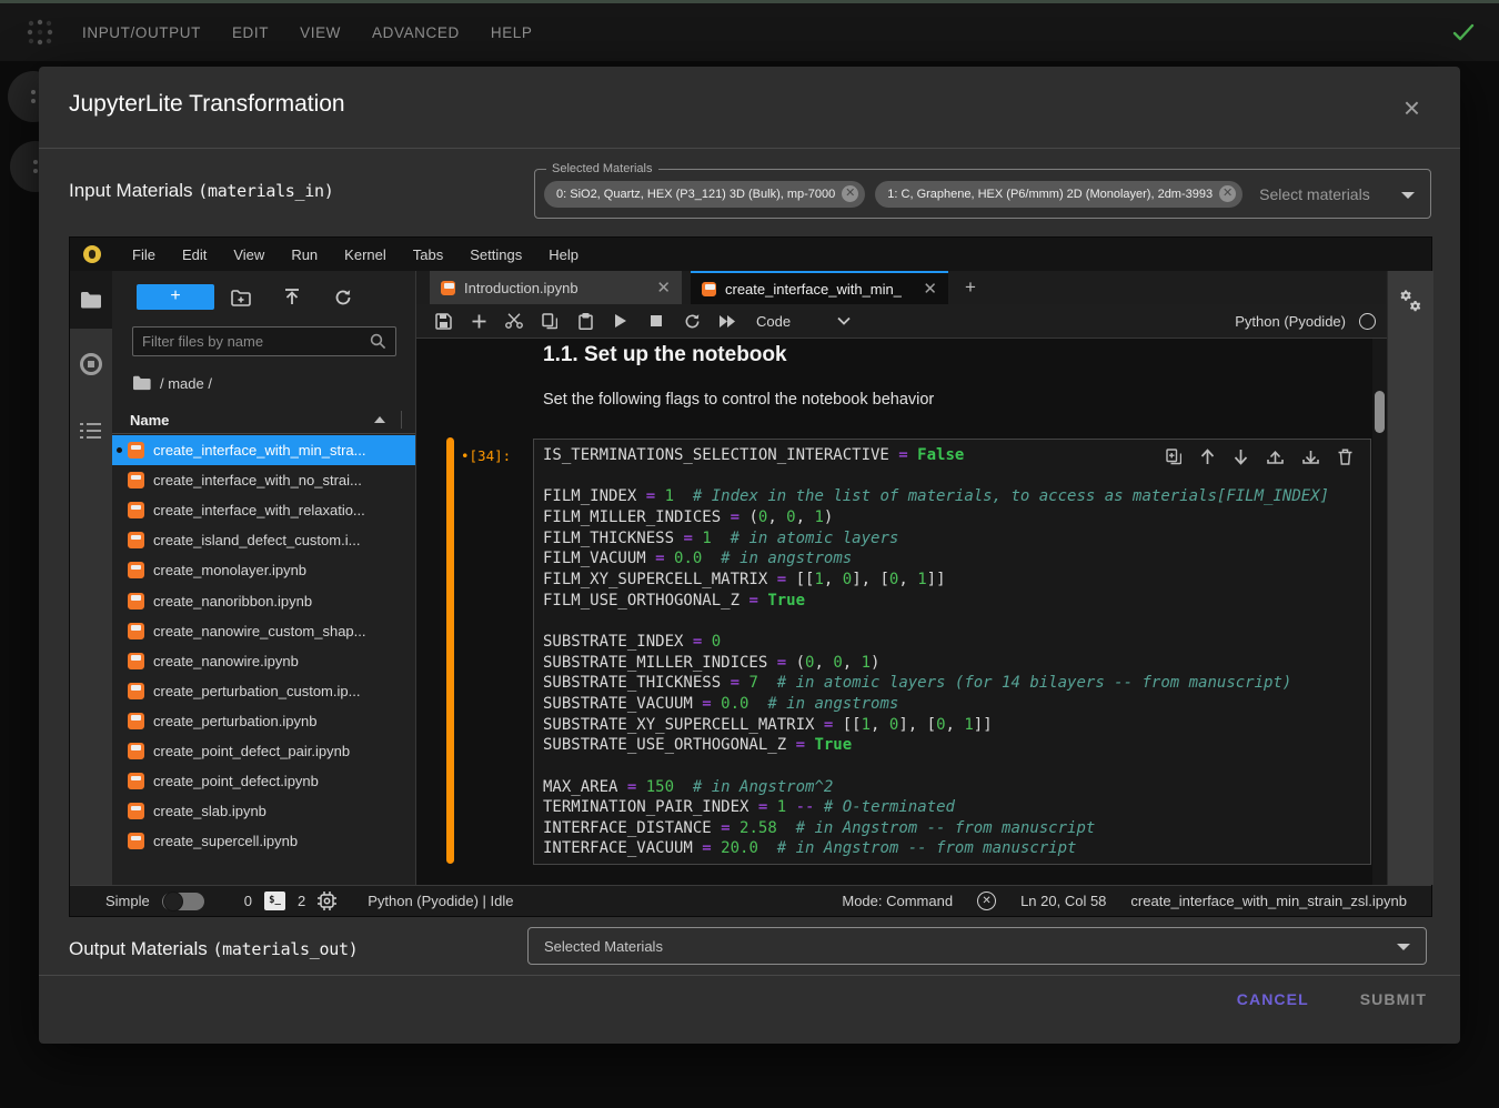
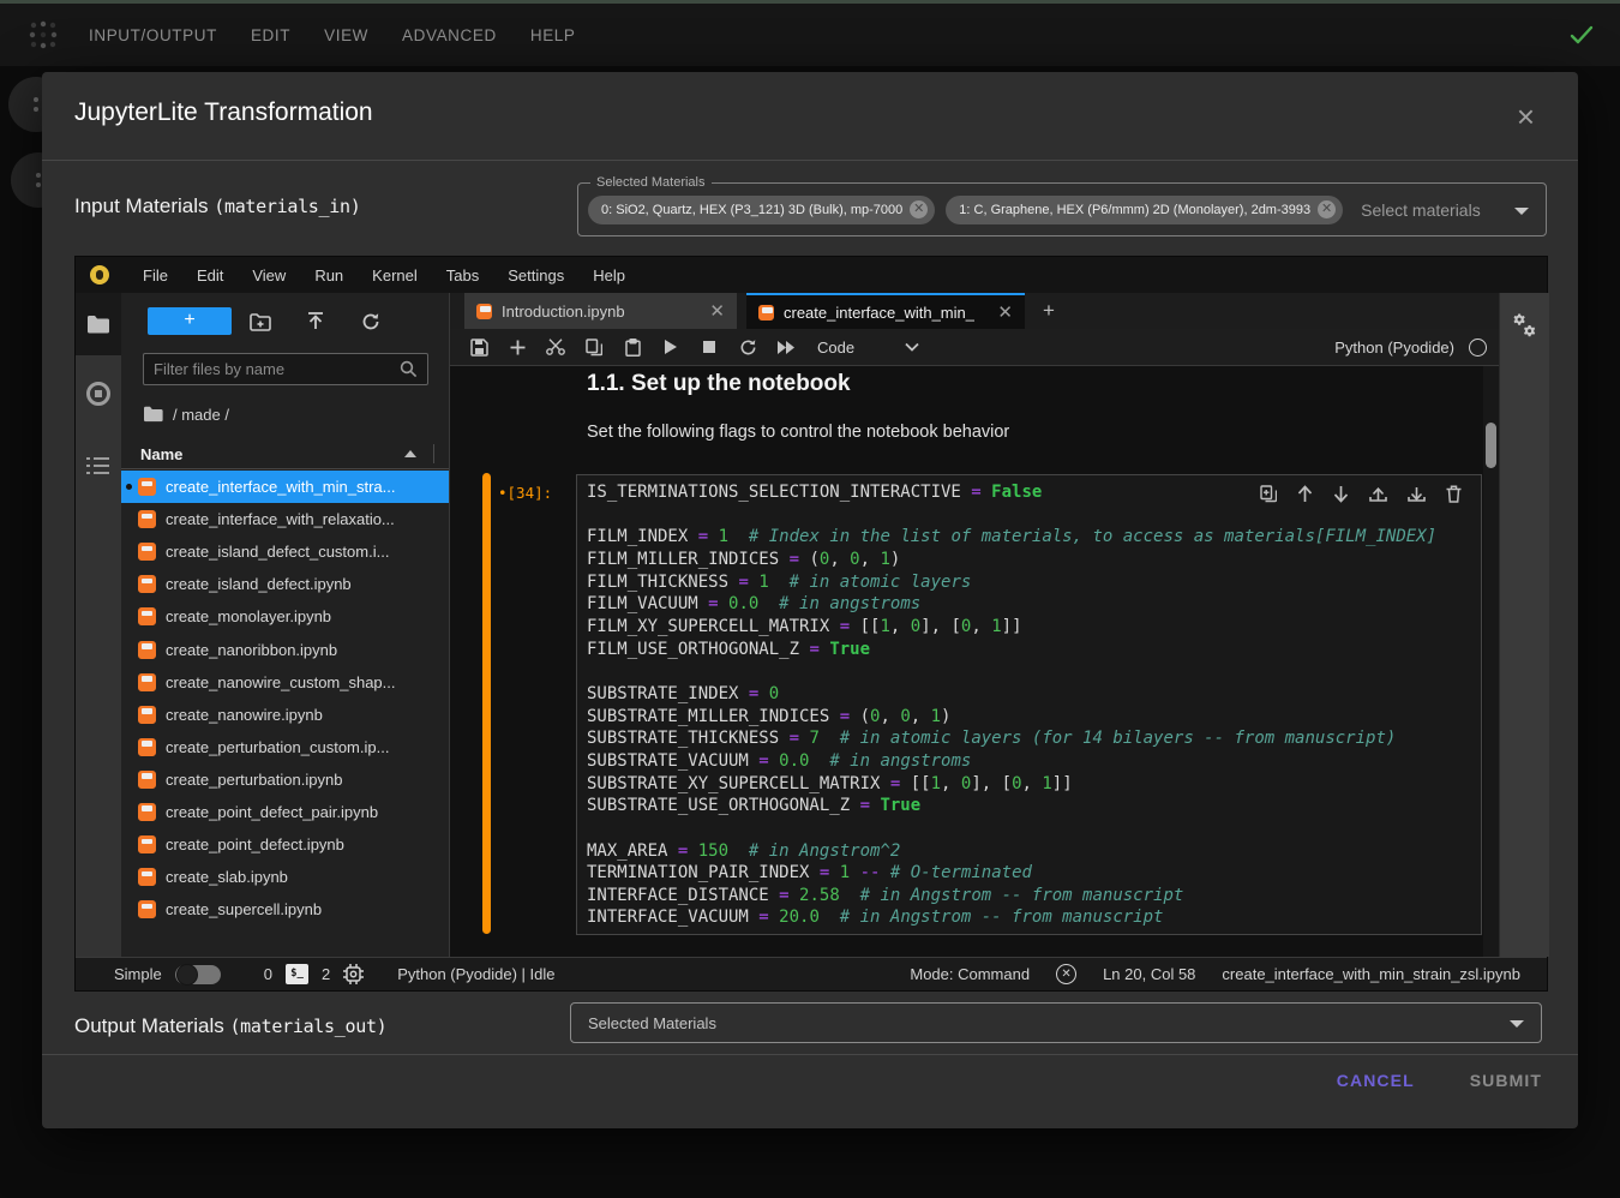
  INPUT/OUTPUT
  EDIT
  VIEW
  ADVANCED
  HELP
  JupyterLite Transformation
  ×
  Input Materials (materials_in)
  Selected Materials
  0: SiO2, Quartz, HEX (P3_121) 3D (Bulk), mp-7000
  ✕
  1: C, Graphene, HEX (P6/mmm) 2D (Monolayer), 2dm-3993
  ✕
  Select materials
  File
  Edit
  View
  Run
  Kernel
  Tabs
  Settings
  Help
  +
  Filter files by name
  / made /
  Name
  create_interface_with_min_stra...
- create_interface_with_no_strai...
  create_interface_with_relaxatio...
  create_island_defect_custom.i...
+ create_island_defect.ipynb
  create_monolayer.ipynb
  create_nanoribbon.ipynb
  create_nanowire_custom_shap...
  create_nanowire.ipynb
  create_perturbation_custom.ip...
  create_perturbation.ipynb
  create_point_defect_pair.ipynb
  create_point_defect.ipynb
  create_slab.ipynb
  create_supercell.ipynb
  Introduction.ipynb
  ✕
  create_interface_with_min_
  ✕
  +
  Code
  Python (Pyodide)
  1.1. Set up the notebook
  Set the following flags to control the notebook behavior
  •[34]:
  IS_TERMINATIONS_SELECTION_INTERACTIVE = False
  FILM_INDEX = 1 # Index in the list of materials, to access as materials[FILM_INDEX]
  FILM_MILLER_INDICES = (0, 0, 1)
  FILM_THICKNESS = 1 # in atomic layers
  FILM_VACUUM = 0.0 # in angstroms
  FILM_XY_SUPERCELL_MATRIX = [[1, 0], [0, 1]]
  FILM_USE_ORTHOGONAL_Z = True
  SUBSTRATE_INDEX = 0
  SUBSTRATE_MILLER_INDICES = (0, 0, 1)
  SUBSTRATE_THICKNESS = 7 # in atomic layers (for 14 bilayers -- from manuscript)
  SUBSTRATE_VACUUM = 0.0 # in angstroms
  SUBSTRATE_XY_SUPERCELL_MATRIX = [[1, 0], [0, 1]]
  SUBSTRATE_USE_ORTHOGONAL_Z = True
  MAX_AREA = 150 # in Angstrom^2
  TERMINATION_PAIR_INDEX = 1 -- # O-terminated
  INTERFACE_DISTANCE = 2.58 # in Angstrom -- from manuscript
  INTERFACE_VACUUM = 20.0 # in Angstrom -- from manuscript
  Simple
  0
  $_
  2
  Python (Pyodide) | Idle
  Mode: Command
  ✕
  Ln 20, Col 58
  create_interface_with_min_strain_zsl.ipynb
  Output Materials (materials_out)
  Selected Materials
  CANCEL
  SUBMIT
